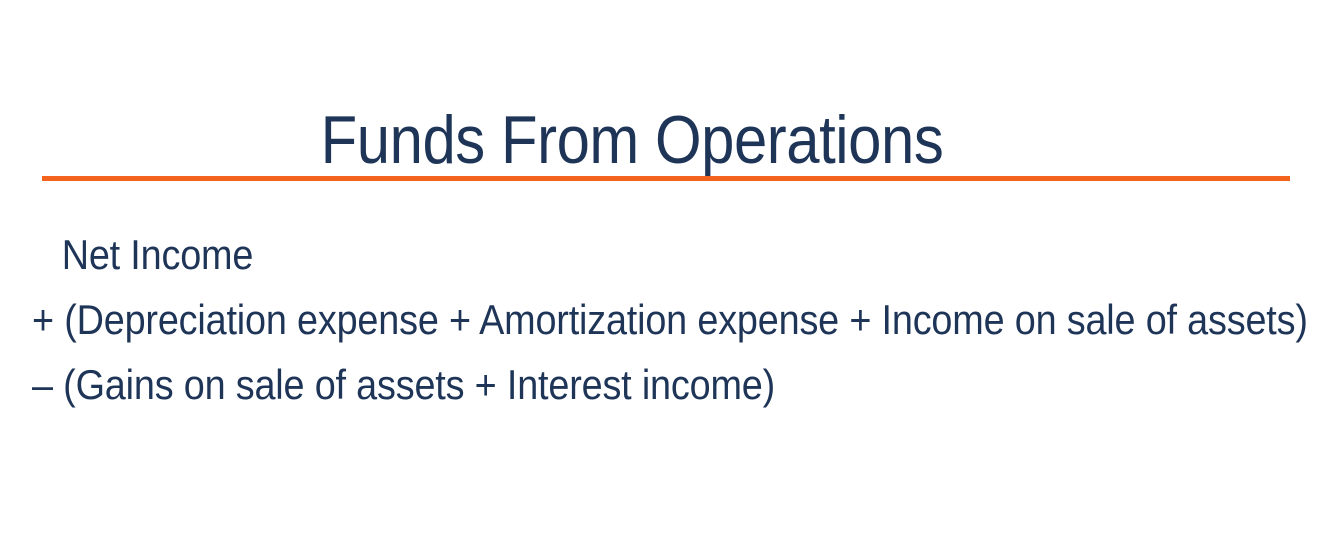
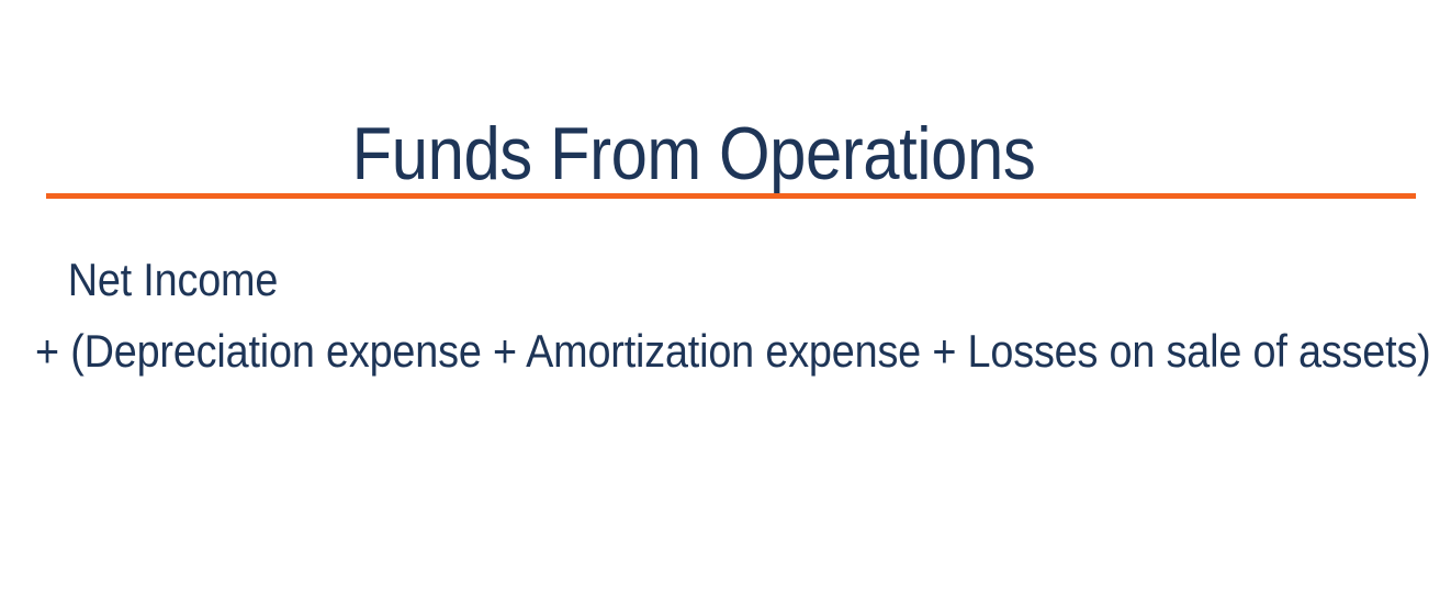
  Funds From Operations
  Net Income
- + (Depreciation expense + Amortization expense + Income on sale of assets)
+ + (Depreciation expense + Amortization expense + Losses on sale of assets)
- – (Gains on sale of assets + Interest income)
